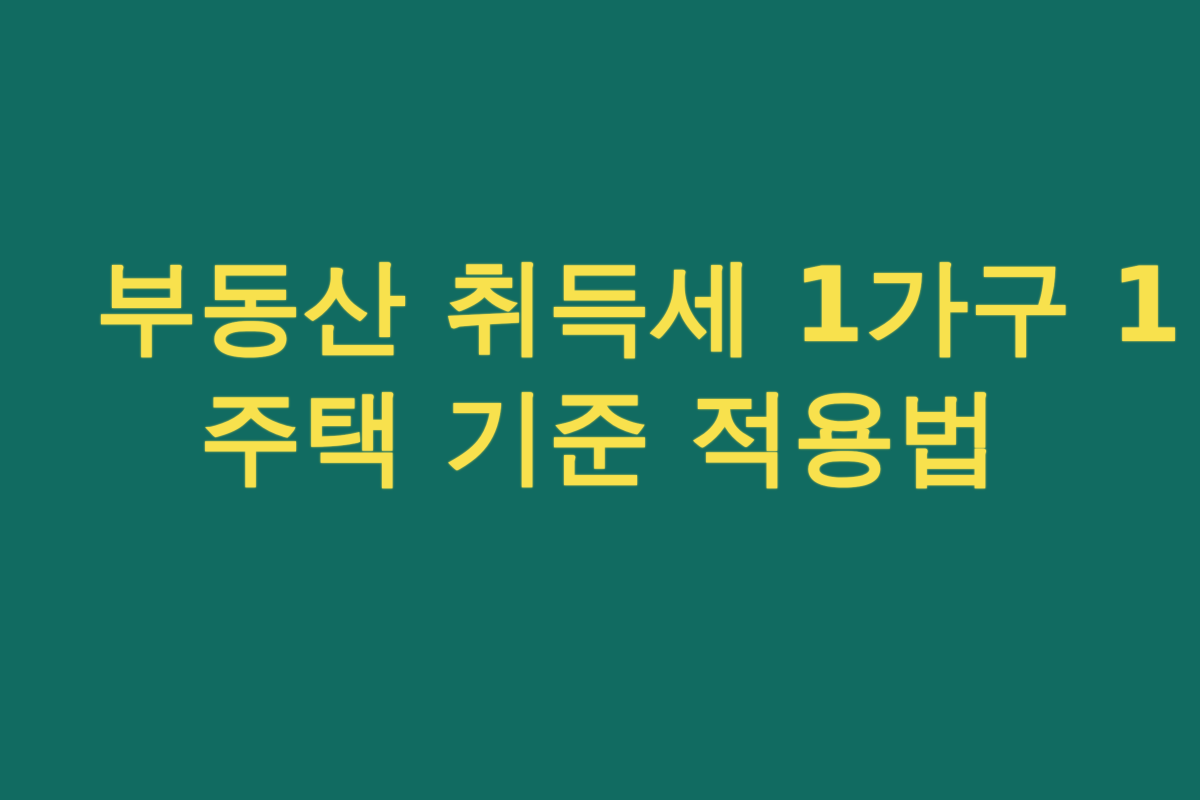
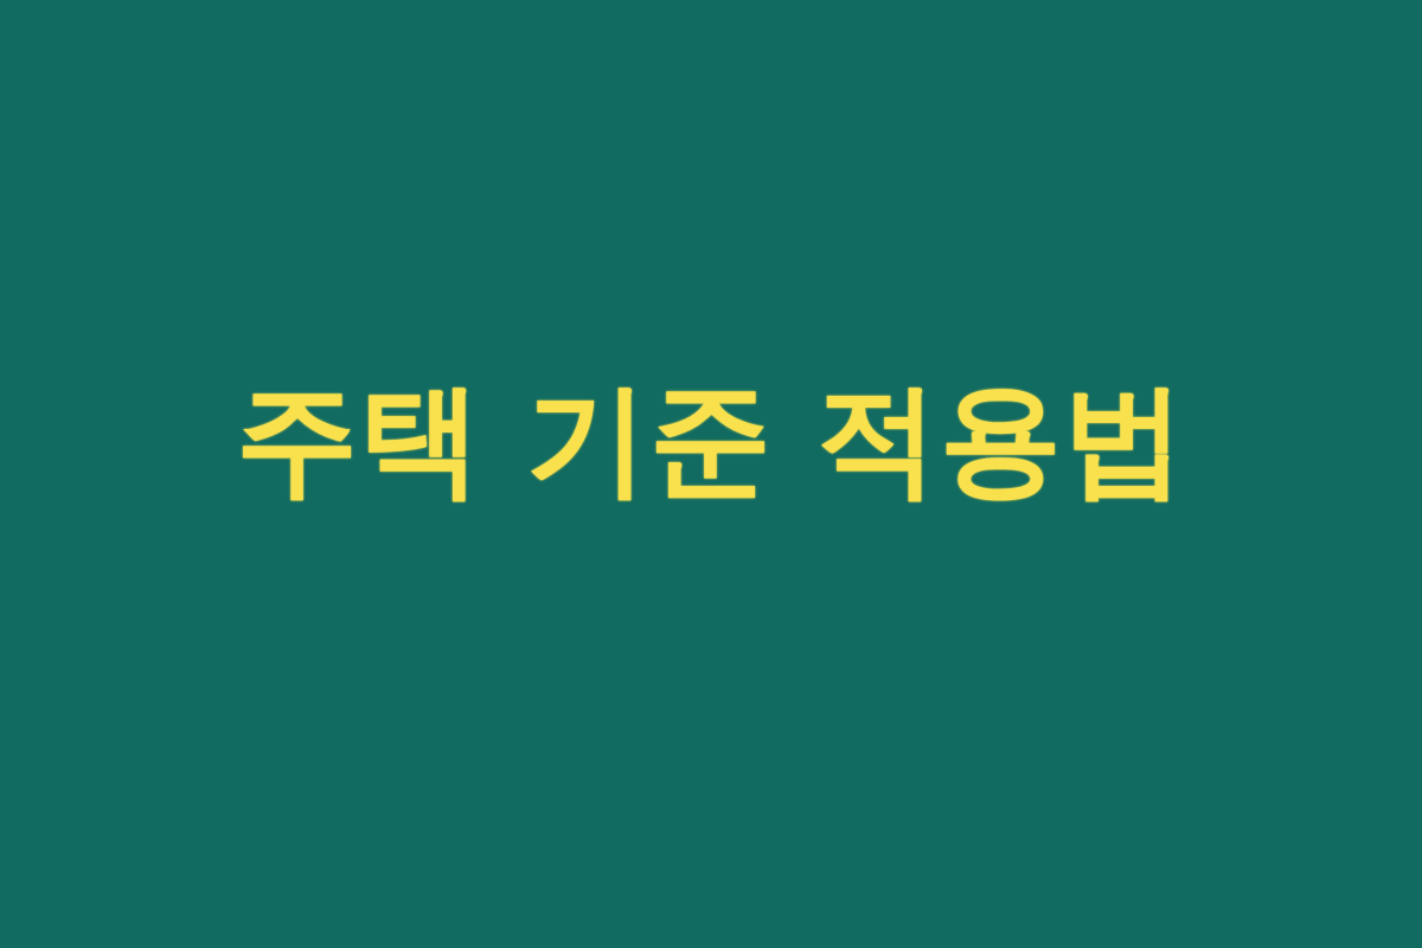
- 부동산 취득세 1가구 1
  주택 기준 적용법
